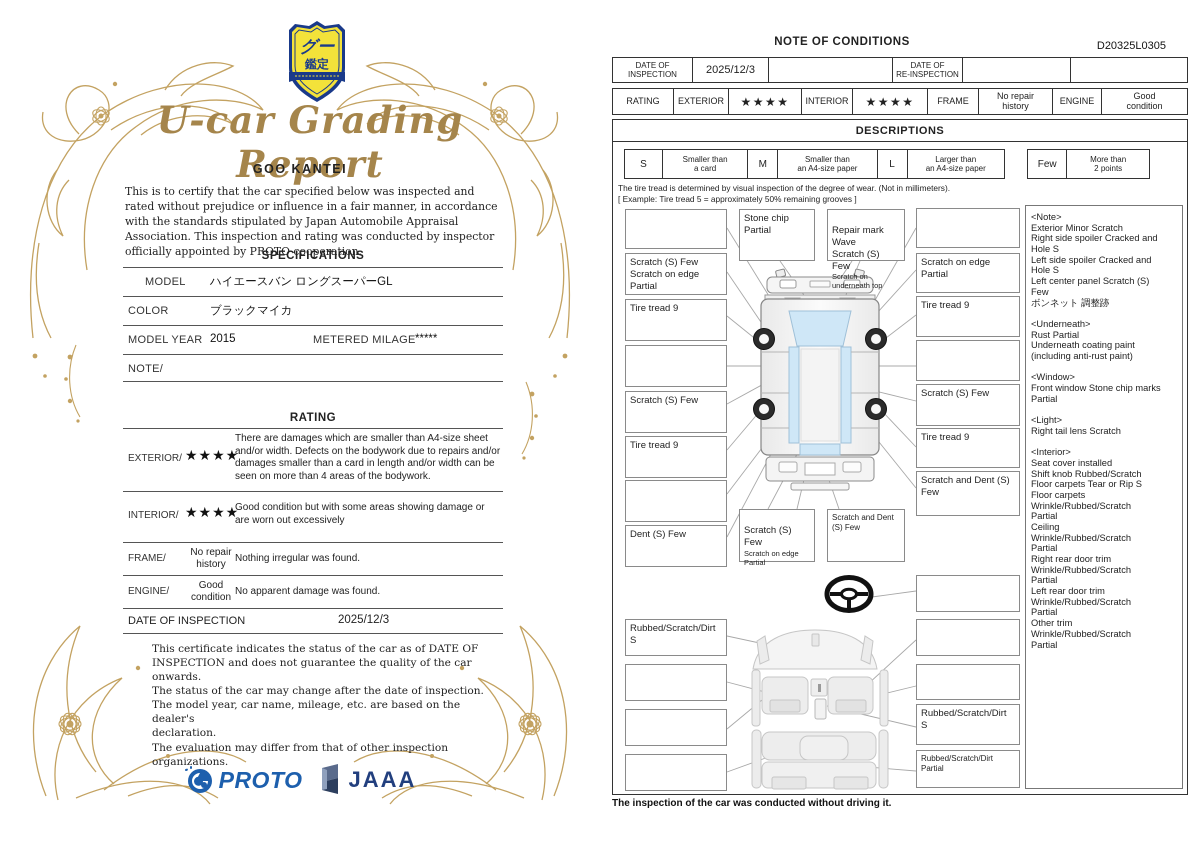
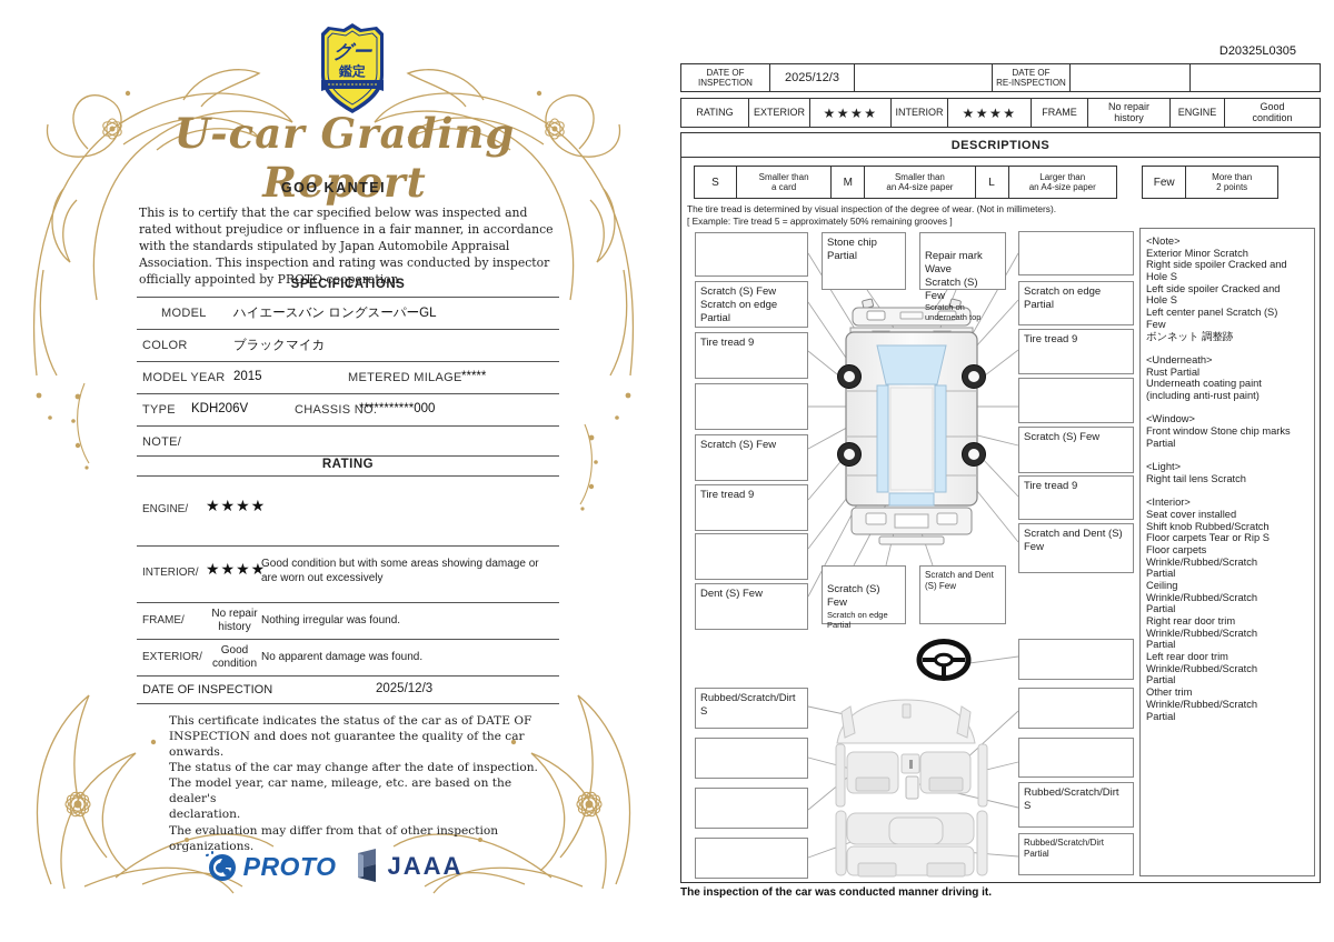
  グー
  鑑定
  U-car Grading Report
  GOO KANTEI
  This is to certify that the car specified below was inspected and rated without prejudice or influence in a fair manner, in accordance with the standards stipulated by Japan Automobile Appraisal Association. This inspection and rating was conducted by inspector officially appointed by PROTO cooperation.
  SPECIFICATIONS
  MODEL
  ハイエースバン ロングスーパーGL
  COLOR
  ブラックマイカ
  MODEL YEAR
  2015
  METERED MILAGE
  *****
+ TYPE
+ KDH206V
+ CHASSIS NO.
+ ***********000
  NOTE/
  RATING
- EXTERIOR/
+ ENGINE/
  ★★★★
- There are damages which are smaller than A4-size sheet and/or width. Defects on the bodywork due to repairs and/or damages smaller than a card in length and/or width can be seen on more than 4 areas of the bodywork.
  INTERIOR/
  ★★★★
  Good condition but with some areas showing damage or are worn out excessively
  FRAME/
  No repair
  history
  Nothing irregular was found.
- ENGINE/
+ EXTERIOR/
  Good
  condition
  No apparent damage was found.
  DATE OF INSPECTION
  2025/12/3
  This certificate indicates the status of the car as of DATE OF
  INSPECTION and does not guarantee the quality of the car onwards.
  The status of the car may change after the date of inspection.
  The model year, car name, mileage, etc. are based on the dealer's
  declaration.
  The evaluation may differ from that of other inspection organizations.
  PROTO
  JAAA
- NOTE OF CONDITIONS
  D20325L0305
  DATE OF
  INSPECTION
  2025/12/3
  DATE OF
  RE-INSPECTION
  RATING
  EXTERIOR
  ★★★★
  INTERIOR
  ★★★★
  FRAME
  No repair
  history
  ENGINE
  Good
  condition
  DESCRIPTIONS
  S
  Smaller than
  a card
  M
  Smaller than
  an A4-size paper
  L
  Larger than
  an A4-size paper
  Few
  More than
  2 points
  The tire tread is determined by visual inspection of the degree of wear. (Not in millimeters).
  [ Example: Tire tread 5 = approximately 50% remaining grooves ]
  Scratch (S) Few
  Scratch on edge Partial
  Tire tread 9
  Scratch (S) Few
  Tire tread 9
  Dent (S) Few
  Stone chip Partial
  Repair mark Wave
  Scratch (S) Few
  Scratch on underneath top
  Scratch (S) Few
  Scratch on edge Partial
  Scratch and Dent (S) Few
  Scratch on edge Partial
  Tire tread 9
  Scratch (S) Few
  Tire tread 9
  Scratch and Dent (S) Few
  Rubbed/Scratch/Dirt S
  Rubbed/Scratch/Dirt S
  Rubbed/Scratch/Dirt Partial
  <Note>
  Exterior Minor Scratch
  Right side spoiler Cracked and
  Hole S
  Left side spoiler Cracked and
  Hole S
  Left center panel Scratch (S)
  Few
  ボンネット 調整跡
  <Underneath>
  Rust Partial
  Underneath coating paint
  (including anti-rust paint)
  <Window>
  Front window Stone chip marks
  Partial
  <Light>
  Right tail lens Scratch
  <Interior>
  Seat cover installed
  Shift knob Rubbed/Scratch
  Floor carpets Tear or Rip S
  Floor carpets
  Wrinkle/Rubbed/Scratch
  Partial
  Ceiling
  Wrinkle/Rubbed/Scratch
  Partial
  Right rear door trim
  Wrinkle/Rubbed/Scratch
  Partial
  Left rear door trim
  Wrinkle/Rubbed/Scratch
  Partial
  Other trim
  Wrinkle/Rubbed/Scratch
  Partial
- The inspection of the car was conducted without driving it.
+ The inspection of the car was conducted manner driving it.
